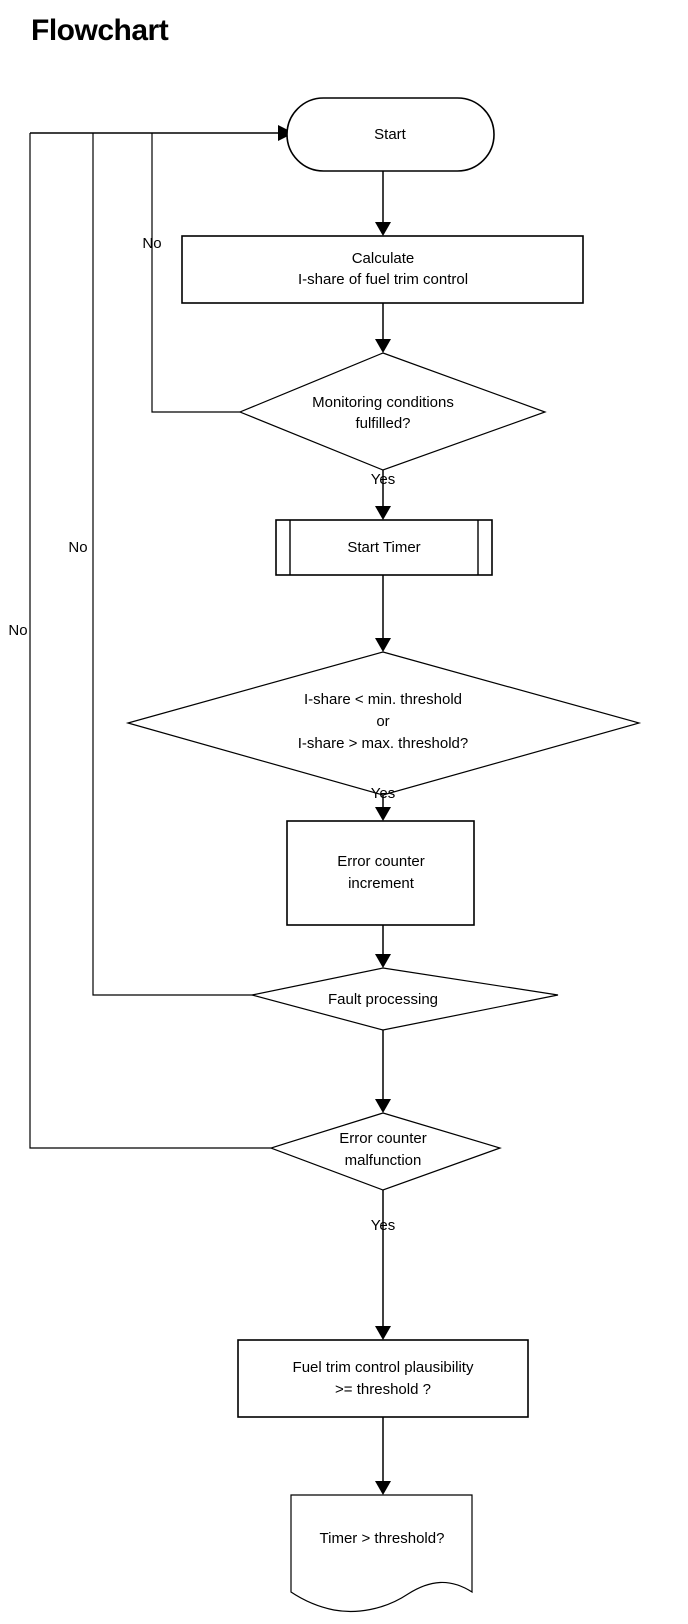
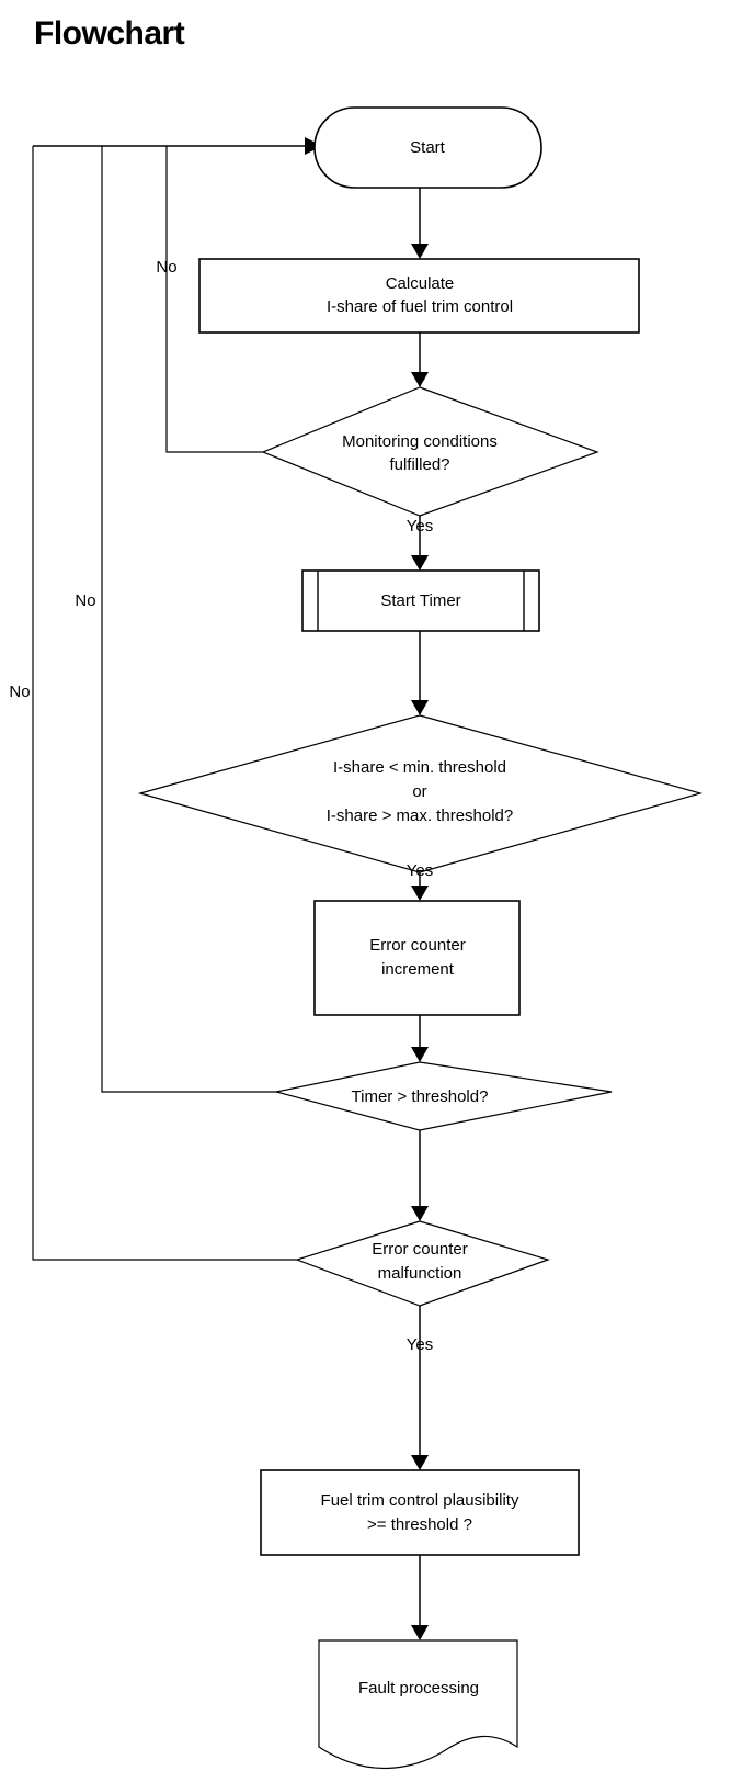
  Flowchart
  Start
  Calculate
  I-share of fuel trim control
  Monitoring conditions
  fulfilled?
  Start Timer
  I-share < min. threshold
  or
  I-share > max. threshold?
  Error counter
  increment
- Fault processing
+ Timer > threshold?
  Error counter
  malfunction
  Fuel trim control plausibility
  >= threshold ?
- Timer > threshold?
+ Fault processing
  No
  Yes
  No
  No
  Yes
  Yes
